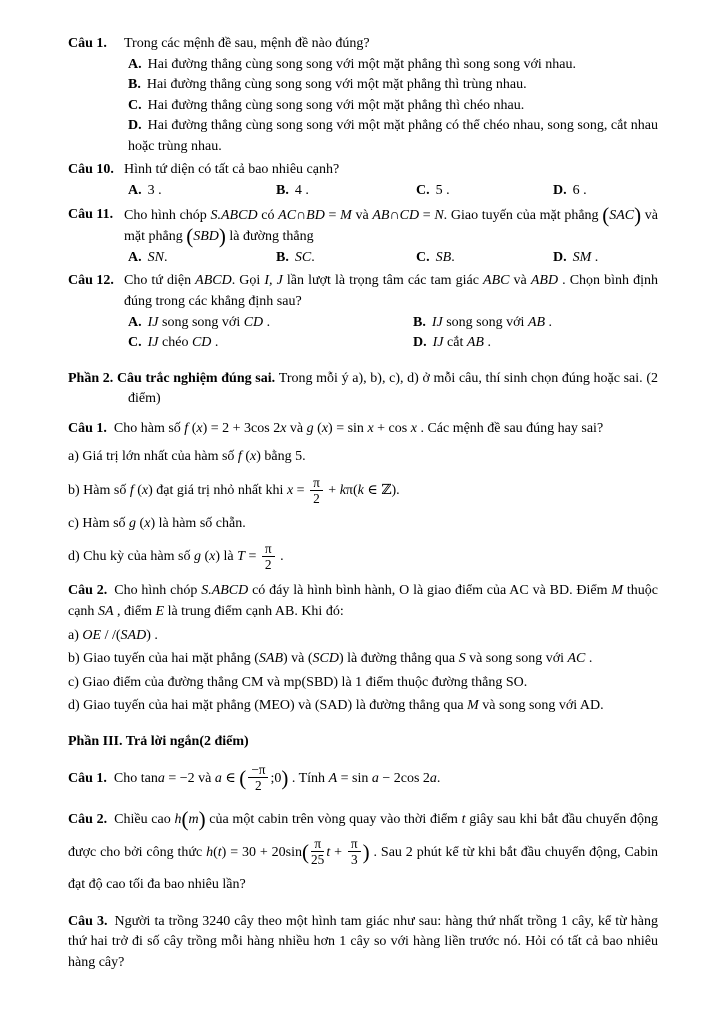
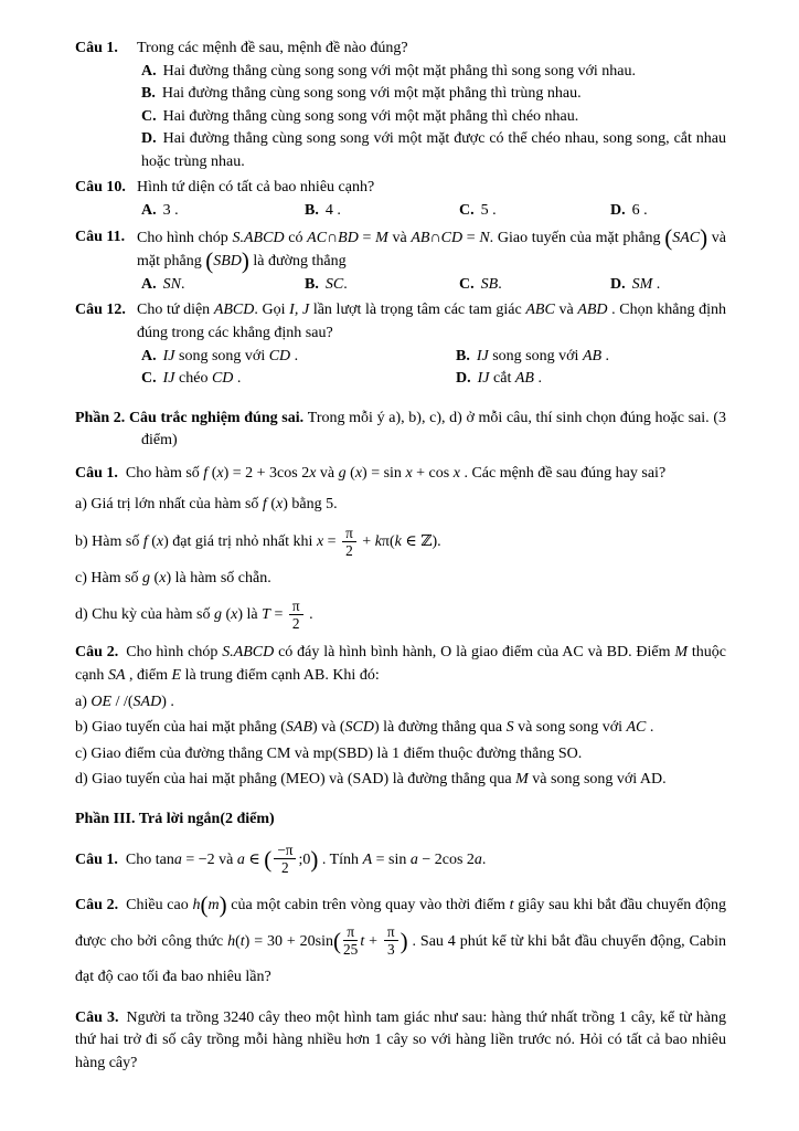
  Câu 1.
  Trong các mệnh đề sau, mệnh đề nào đúng?
  A. Hai đường thẳng cùng song song với một mặt phẳng thì song song với nhau.
  B. Hai đường thẳng cùng song song với một mặt phẳng thì trùng nhau.
  C. Hai đường thẳng cùng song song với một mặt phẳng thì chéo nhau.
- D. Hai đường thẳng cùng song song với một mặt phẳng có thể chéo nhau, song song, cắt nhau hoặc trùng nhau.
+ D. Hai đường thẳng cùng song song với một mặt được có thể chéo nhau, song song, cắt nhau hoặc trùng nhau.
  Câu 10.
  Hình tứ diện có tất cả bao nhiêu cạnh?
  A. 3 .
  B. 4 .
  C. 5 .
  D. 6 .
  Câu 11.
  Cho hình chóp S.ABCD có AC∩BD = M và AB∩CD = N. Giao tuyến của mặt phẳng (SAC) và mặt phẳng (SBD) là đường thẳng
  A. SN.
  B. SC.
  C. SB.
  D. SM .
  Câu 12.
- Cho tứ diện ABCD. Gọi I, J lần lượt là trọng tâm các tam giác ABC và ABD . Chọn bình định đúng trong các khẳng định sau?
+ Cho tứ diện ABCD. Gọi I, J lần lượt là trọng tâm các tam giác ABC và ABD . Chọn khẳng định đúng trong các khẳng định sau?
  A. IJ song song với CD .
  B. IJ song song với AB .
  C. IJ chéo CD .
  D. IJ cắt AB .
- Phần 2. Câu trắc nghiệm đúng sai. Trong mỗi ý a), b), c), d) ở mỗi câu, thí sinh chọn đúng hoặc sai. (2 điểm)
+ Phần 2. Câu trắc nghiệm đúng sai. Trong mỗi ý a), b), c), d) ở mỗi câu, thí sinh chọn đúng hoặc sai. (3 điểm)
  Câu 1. Cho hàm số f (x) = 2 + 3cos 2x và g (x) = sin x + cos x . Các mệnh đề sau đúng hay sai?
  a) Giá trị lớn nhất của hàm số f (x) bằng 5.
  b) Hàm số f (x) đạt giá trị nhỏ nhất khi x =
  π
  2
  + kπ(k ∈ ℤ).
  c) Hàm số g (x) là hàm số chẵn.
  d) Chu kỳ của hàm số g (x) là T =
  π
  2
  .
  Câu 2. Cho hình chóp S.ABCD có đáy là hình bình hành, O là giao điểm của AC và BD. Điểm M thuộc cạnh SA , điểm E là trung điểm cạnh AB. Khi đó:
  a) OE / /(SAD) .
  b) Giao tuyến của hai mặt phẳng (SAB) và (SCD) là đường thẳng qua S và song song với AC .
  c) Giao điểm của đường thẳng CM và mp(SBD) là 1 điểm thuộc đường thẳng SO.
  d) Giao tuyến của hai mặt phẳng (MEO) và (SAD) là đường thẳng qua M và song song với AD.
  Phần III. Trả lời ngắn(2 điểm)
  Câu 1. Cho tana = −2 và a ∈ (
  −π
  2
  ;0) . Tính A = sin a − 2cos 2a.
  Câu 2. Chiều cao h(m) của một cabin trên vòng quay vào thời điểm t giây sau khi bắt đầu chuyển động được cho bởi công thức h(t) = 30 + 20sin(
  π
  25
  t +
  π
  3
- ) . Sau 2 phút kể từ khi bắt đầu chuyển động, Cabin đạt độ cao tối đa bao nhiêu lần?
+ ) . Sau 4 phút kể từ khi bắt đầu chuyển động, Cabin đạt độ cao tối đa bao nhiêu lần?
  Câu 3. Người ta trồng 3240 cây theo một hình tam giác như sau: hàng thứ nhất trồng 1 cây, kể từ hàng thứ hai trở đi số cây trồng mỗi hàng nhiều hơn 1 cây so với hàng liền trước nó. Hỏi có tất cả bao nhiêu hàng cây?
